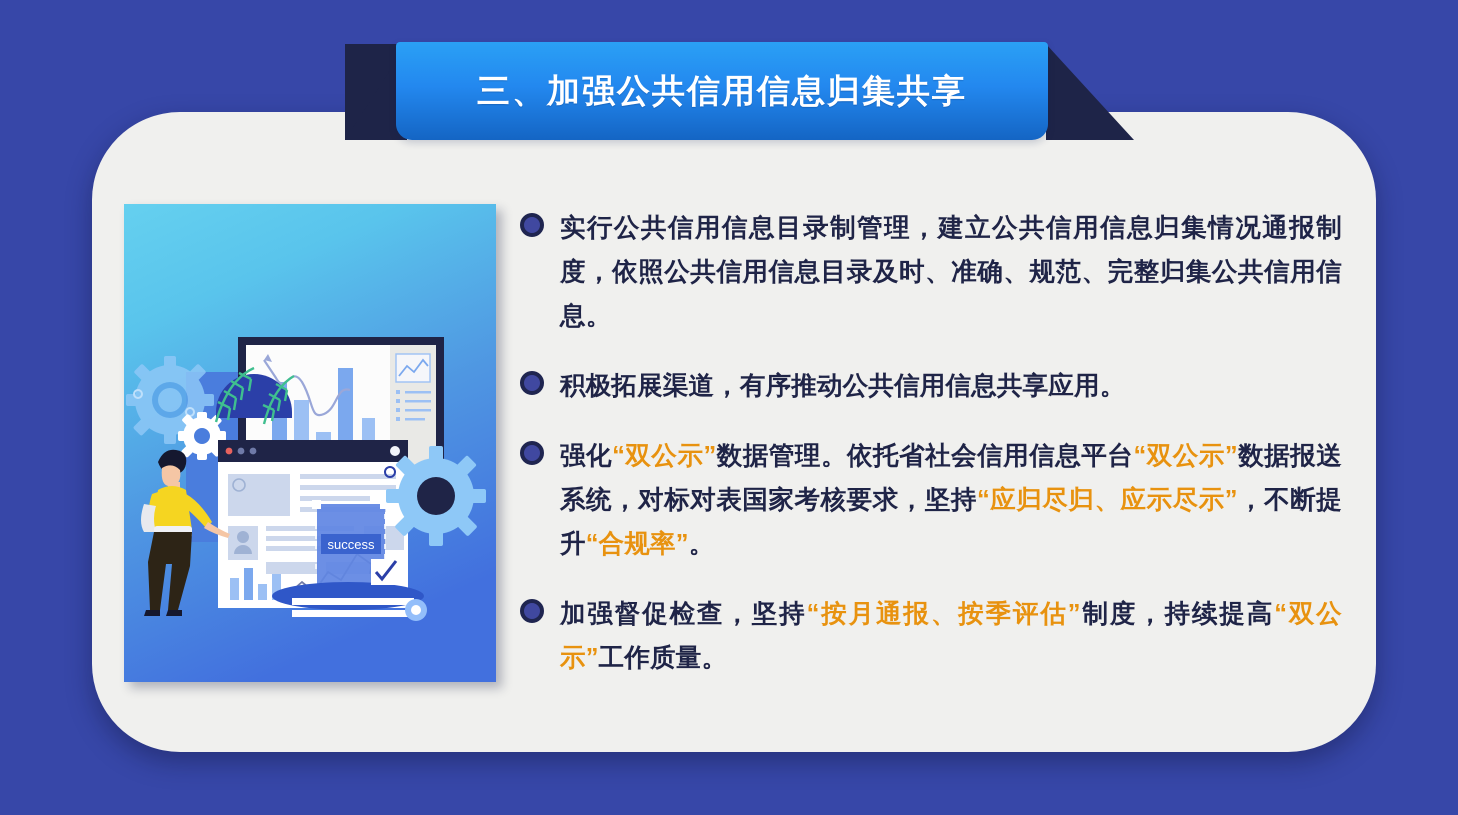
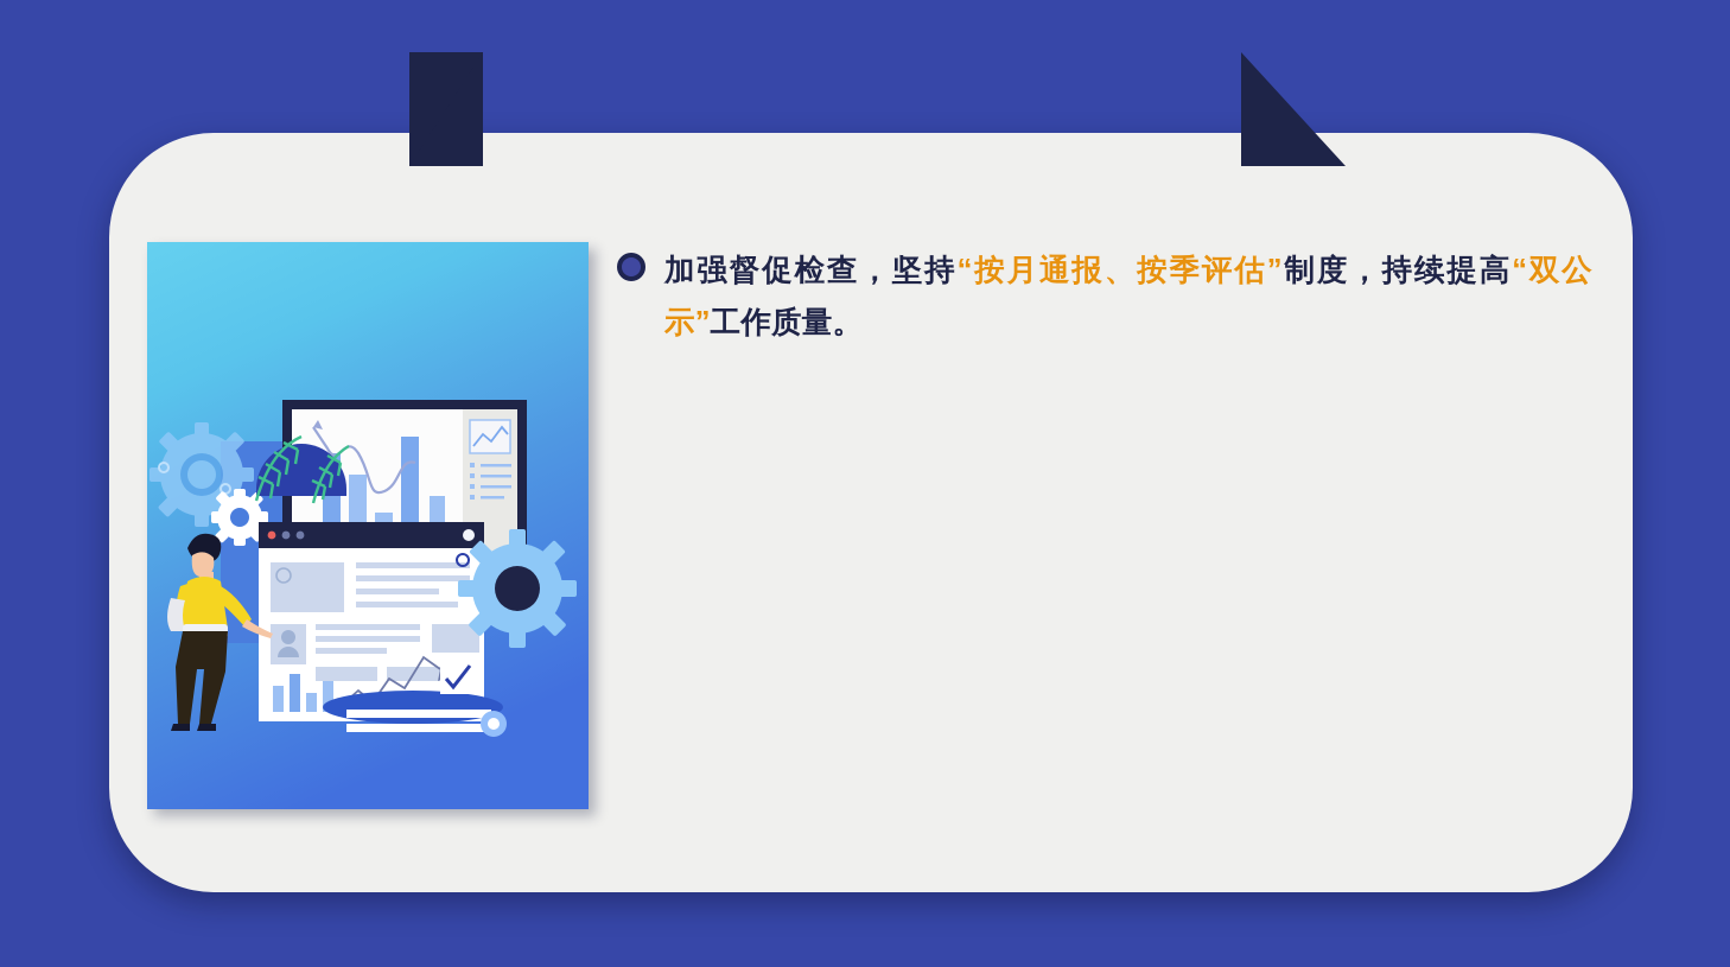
- 三、加强公共信用信息归集共享
- success
- 实行公共信用信息目录制管理，建立公共信用信息归集情况通报制度，依照公共信用信息目录及时、准确、规范、完整归集公共信用信息。
- 积极拓展渠道，有序推动公共信用信息共享应用。
- 强化“双公示”数据管理。依托省社会信用信息平台“双公示”数据报送系统，对标对表国家考核要求，坚持“应归尽归、应示尽示”，不断提升“合规率”。
  加强督促检查，坚持“按月通报、按季评估”制度，持续提高“双公示”工作质量。
